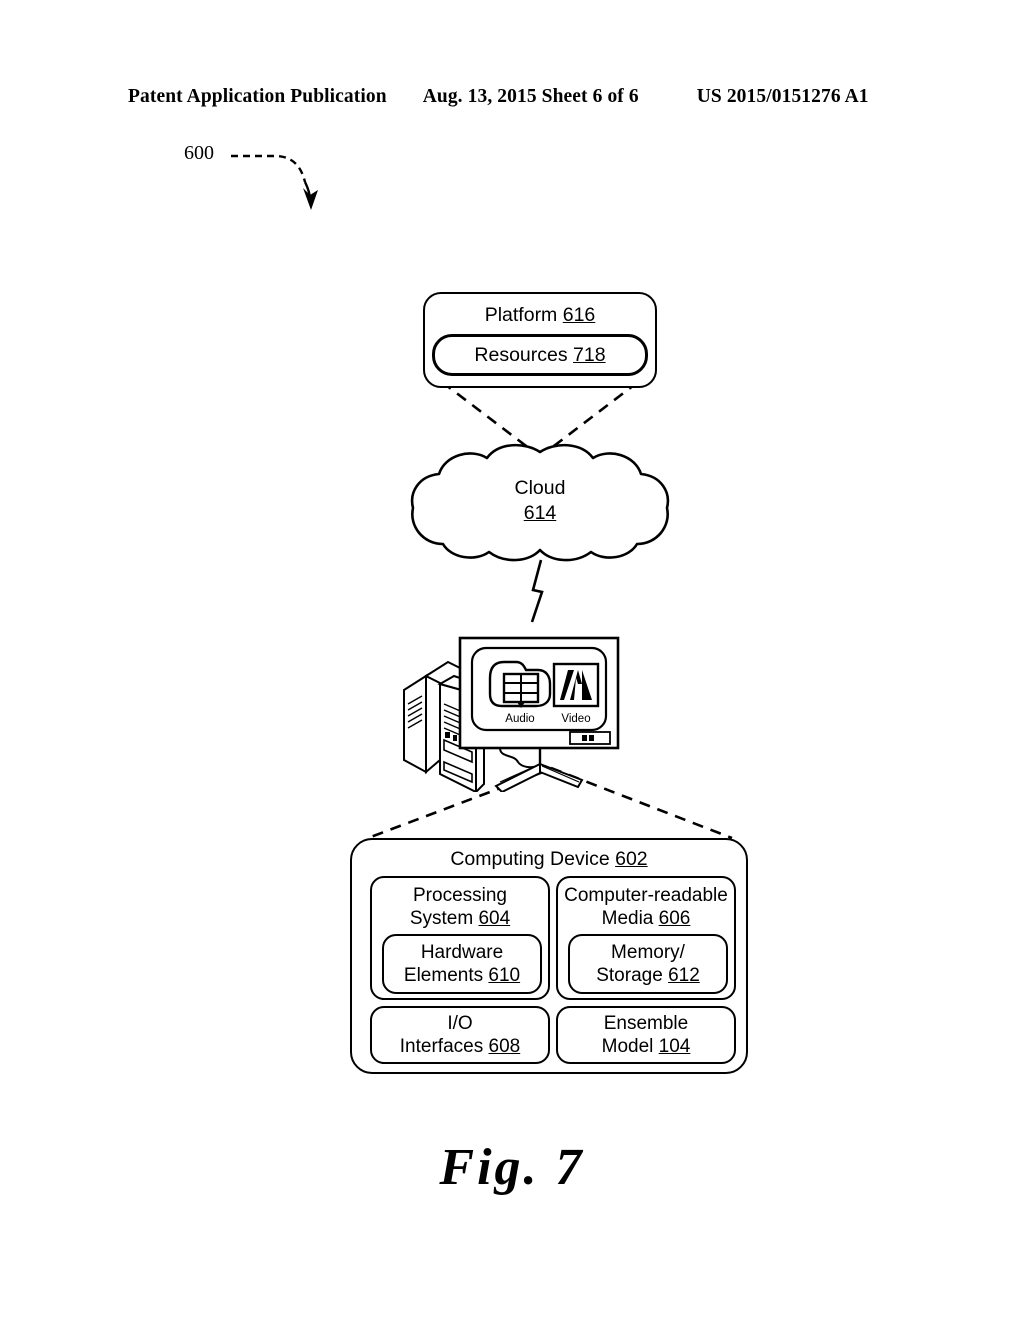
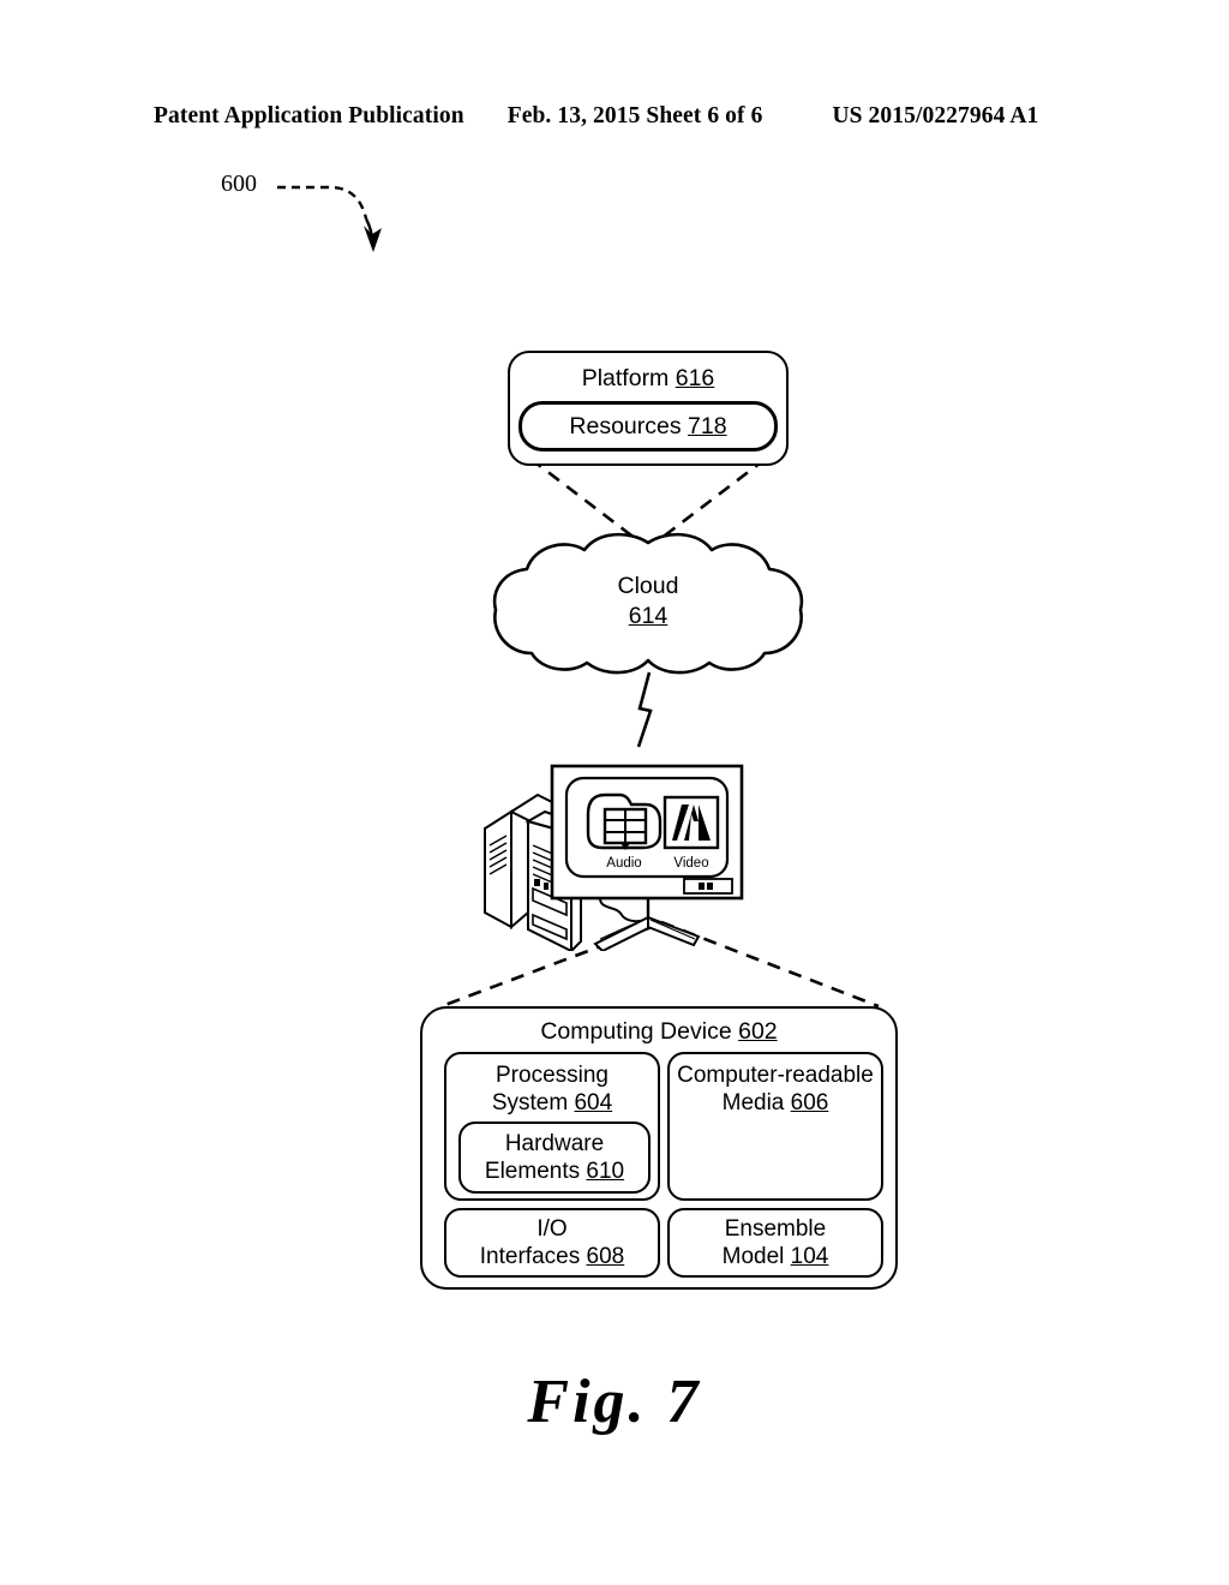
  Patent Application Publication
- Aug. 13, 2015 Sheet 6 of 6
+ Feb. 13, 2015 Sheet 6 of 6
- US 2015/0151276 A1
+ US 2015/0227964 A1
  600
  Platform 616
  Resources 718
  Cloud
  614
  Audio
  Video
  Computing Device 602
  Processing
  System 604
  Hardware
  Elements 610
  Computer-readable
  Media 606
- Memory/
- Storage 612
  I/O
  Interfaces 608
  Ensemble
  Model 104
  Fig. 7
